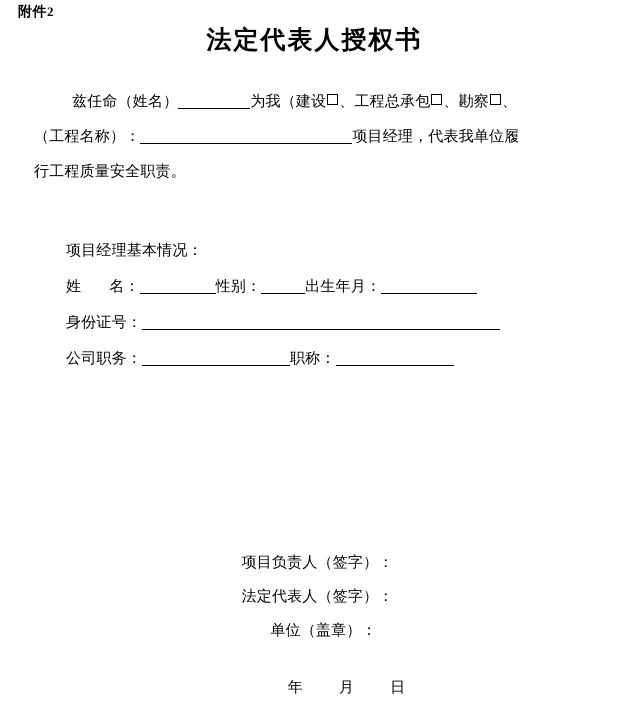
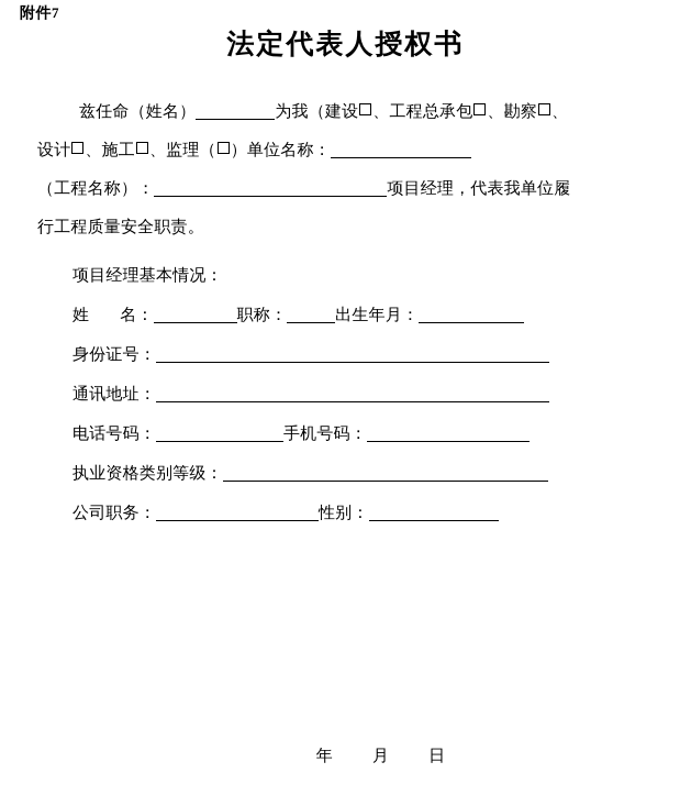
- 附件2
+ 附件7
  法定代表人授权书
  兹任命（姓名） 为我（建设 、工程总承包 、勘察 、
+ 设计 、施工 、监理（ ）单位名称：
  （工程名称）： 项目经理，代表我单位履
  行工程质量安全职责。
  项目经理基本情况：
- 姓 名： 性别： 出生年月：
+ 姓 名： 职称： 出生年月：
  身份证号：
+ 通讯地址：
+ 电话号码： 手机号码：
+ 执业资格类别等级：
- 公司职务： 职称：
+ 公司职务： 性别：
- 项目负责人（签字）：
- 法定代表人（签字）：
- 单位（盖章）：
  年 月 日
